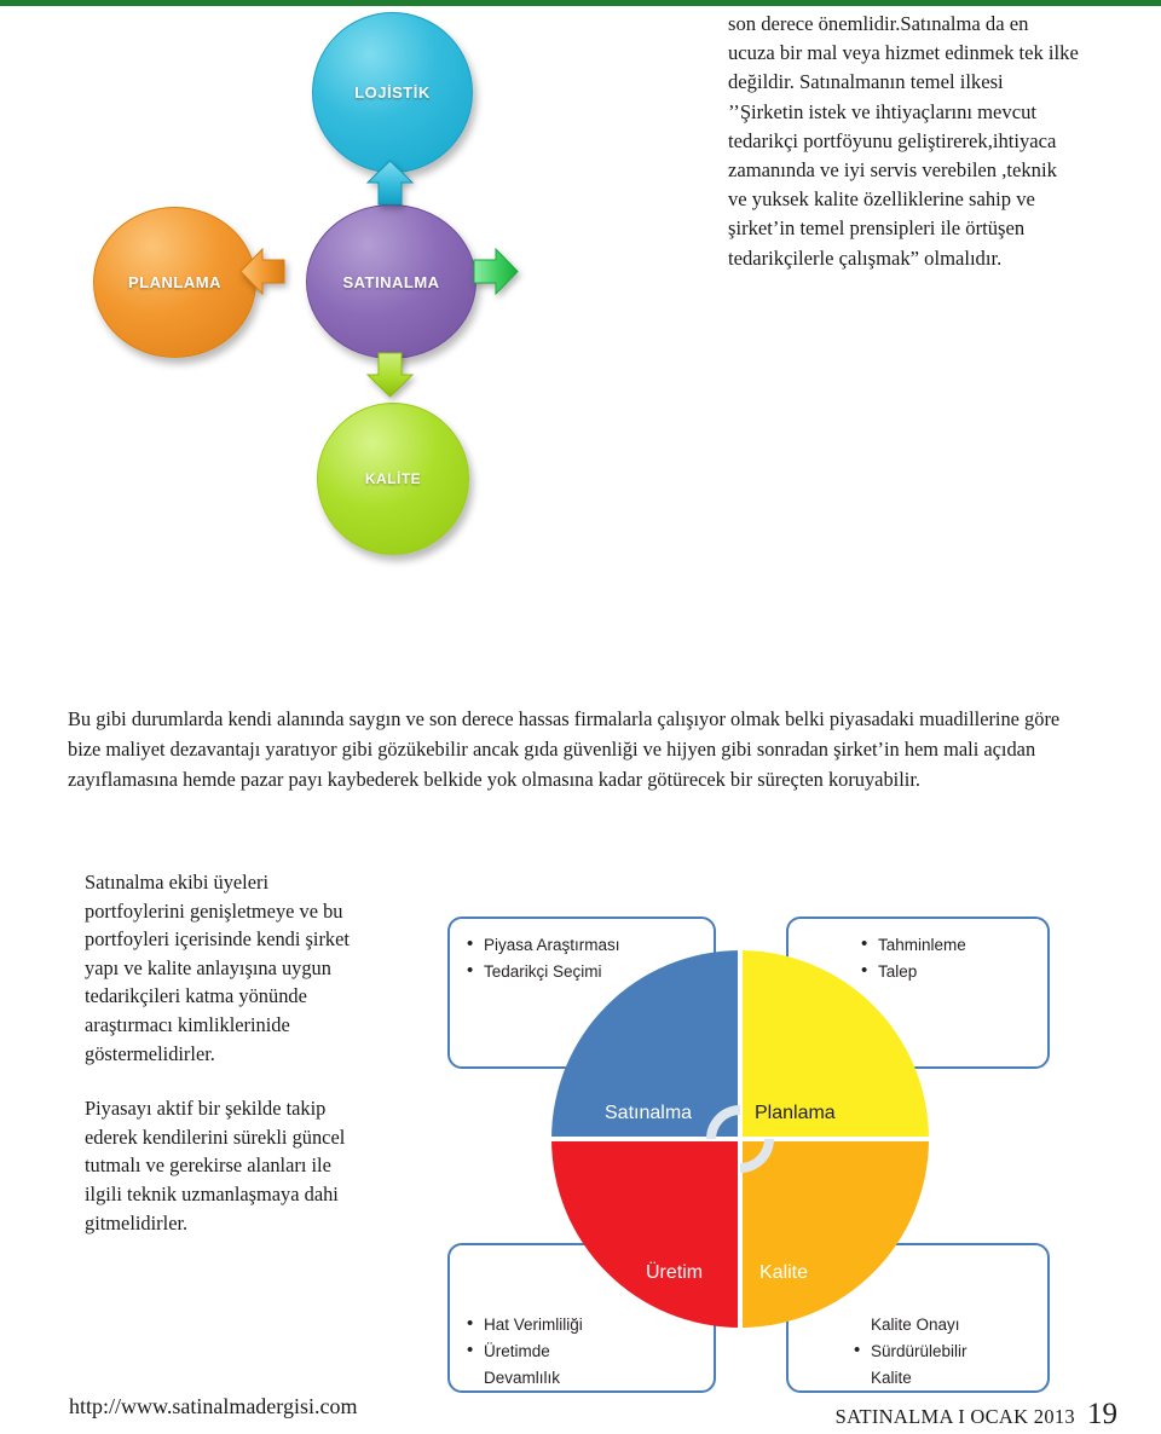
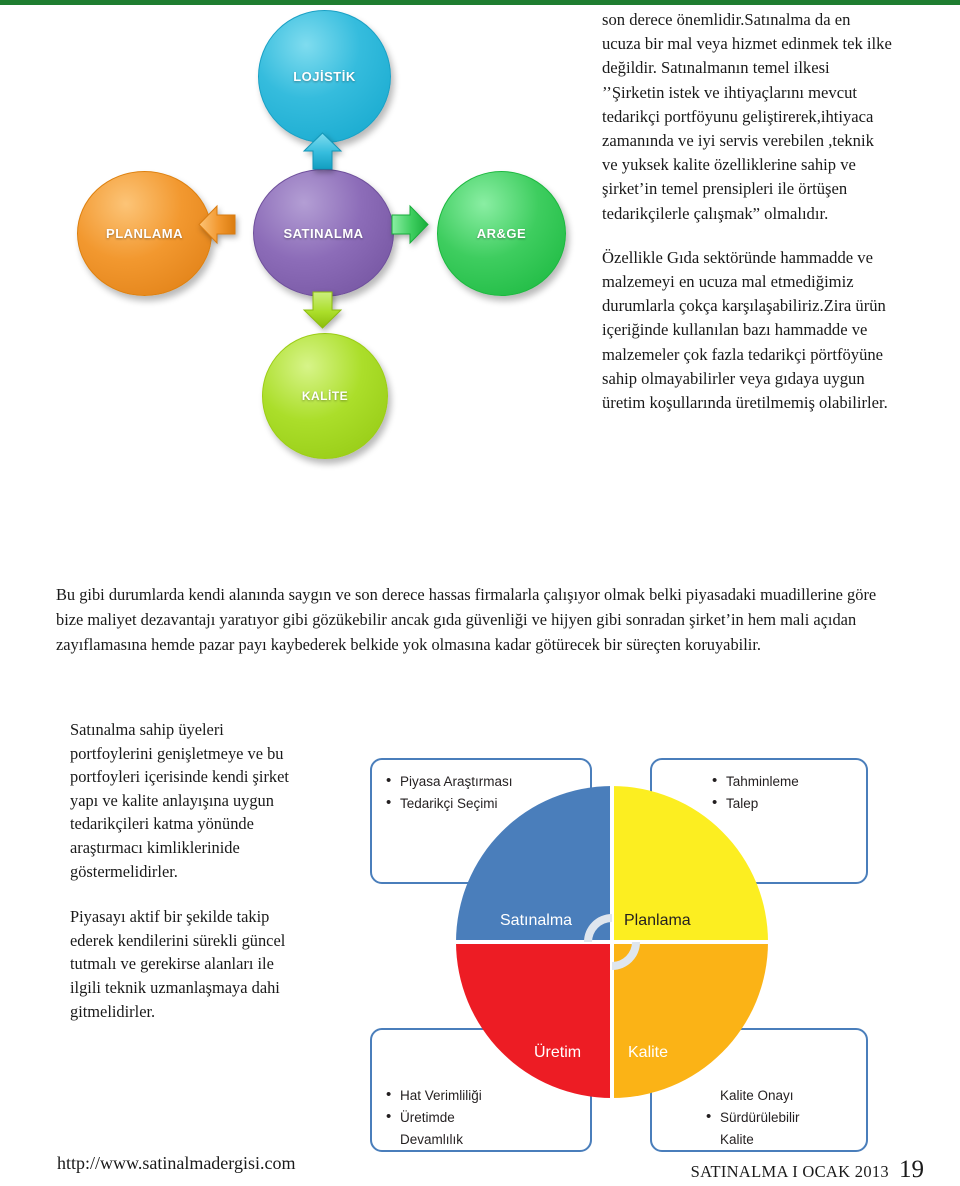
  LOJİSTİK
  PLANLAMA
  SATINALMA
+ AR&GE
  KALİTE
  son derece önemlidir.Satınalma da en ucuza bir mal veya hizmet edinmek tek ilke değildir. Satınalmanın temel ilkesi ’’Şirketin istek ve ihtiyaçlarını mevcut tedarikçi portföyunu geliştirerek,ihtiyaca zamanında ve iyi servis verebilen ,teknik ve yuksek kalite özelliklerine sahip ve şirket’in temel prensipleri ile örtüşen tedarikçilerle çalışmak” olmalıdır.
+ Özellikle Gıda sektöründe hammadde ve malzemeyi en ucuza mal etmediğimiz durumlarla çokça karşılaşabiliriz.Zira ürün içeriğinde kullanılan bazı hammadde ve malzemeler çok fazla tedarikçi pörtföyüne sahip olmayabilirler veya gıdaya uygun üretim koşullarında üretilmemiş olabilirler.
  Bu gibi durumlarda kendi alanında saygın ve son derece hassas firmalarla çalışıyor olmak belki piyasadaki muadillerine göre bize maliyet dezavantajı yaratıyor gibi gözükebilir ancak gıda güvenliği ve hijyen gibi sonradan şirket’in hem mali açıdan zayıflamasına hemde pazar payı kaybederek belkide yok olmasına kadar götürecek bir süreçten koruyabilir.
- Satınalma ekibi üyeleri portfoylerini genişletmeye ve bu portfoyleri içerisinde kendi şirket yapı ve kalite anlayışına uygun tedarikçileri katma yönünde araştırmacı kimliklerinide göstermelidirler.
+ Satınalma sahip üyeleri portfoylerini genişletmeye ve bu portfoyleri içerisinde kendi şirket yapı ve kalite anlayışına uygun tedarikçileri katma yönünde araştırmacı kimliklerinide göstermelidirler.
  Piyasayı aktif bir şekilde takip ederek kendilerini sürekli güncel tutmalı ve gerekirse alanları ile ilgili teknik uzmanlaşmaya dahi gitmelidirler.
  Piyasa Araştırması
  Tedarikçi Seçimi
  Tahminleme
  Talep
  Hat Verimliliği
  Üretimde
  Devamlılık
  Kalite Onayı
  Sürdürülebilir
  Kalite
  Satınalma
  Planlama
  Üretim
  Kalite
  http://www.satinalmadergisi.com
  SATINALMA I OCAK 2013
  19
